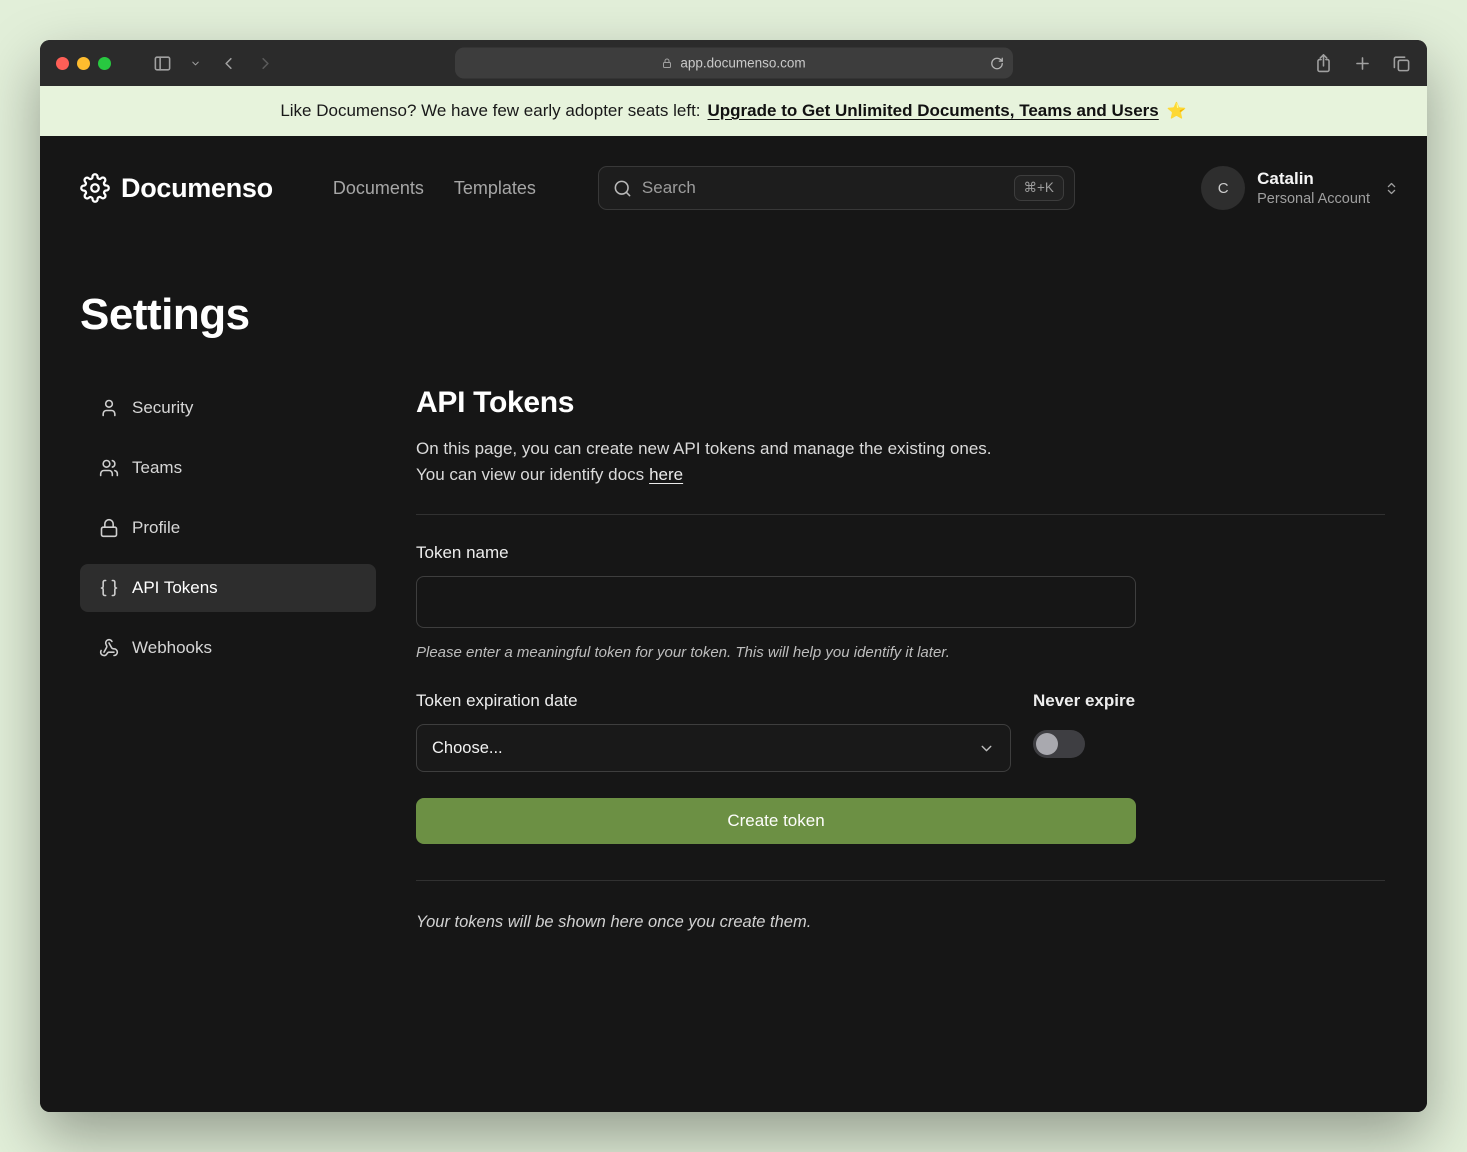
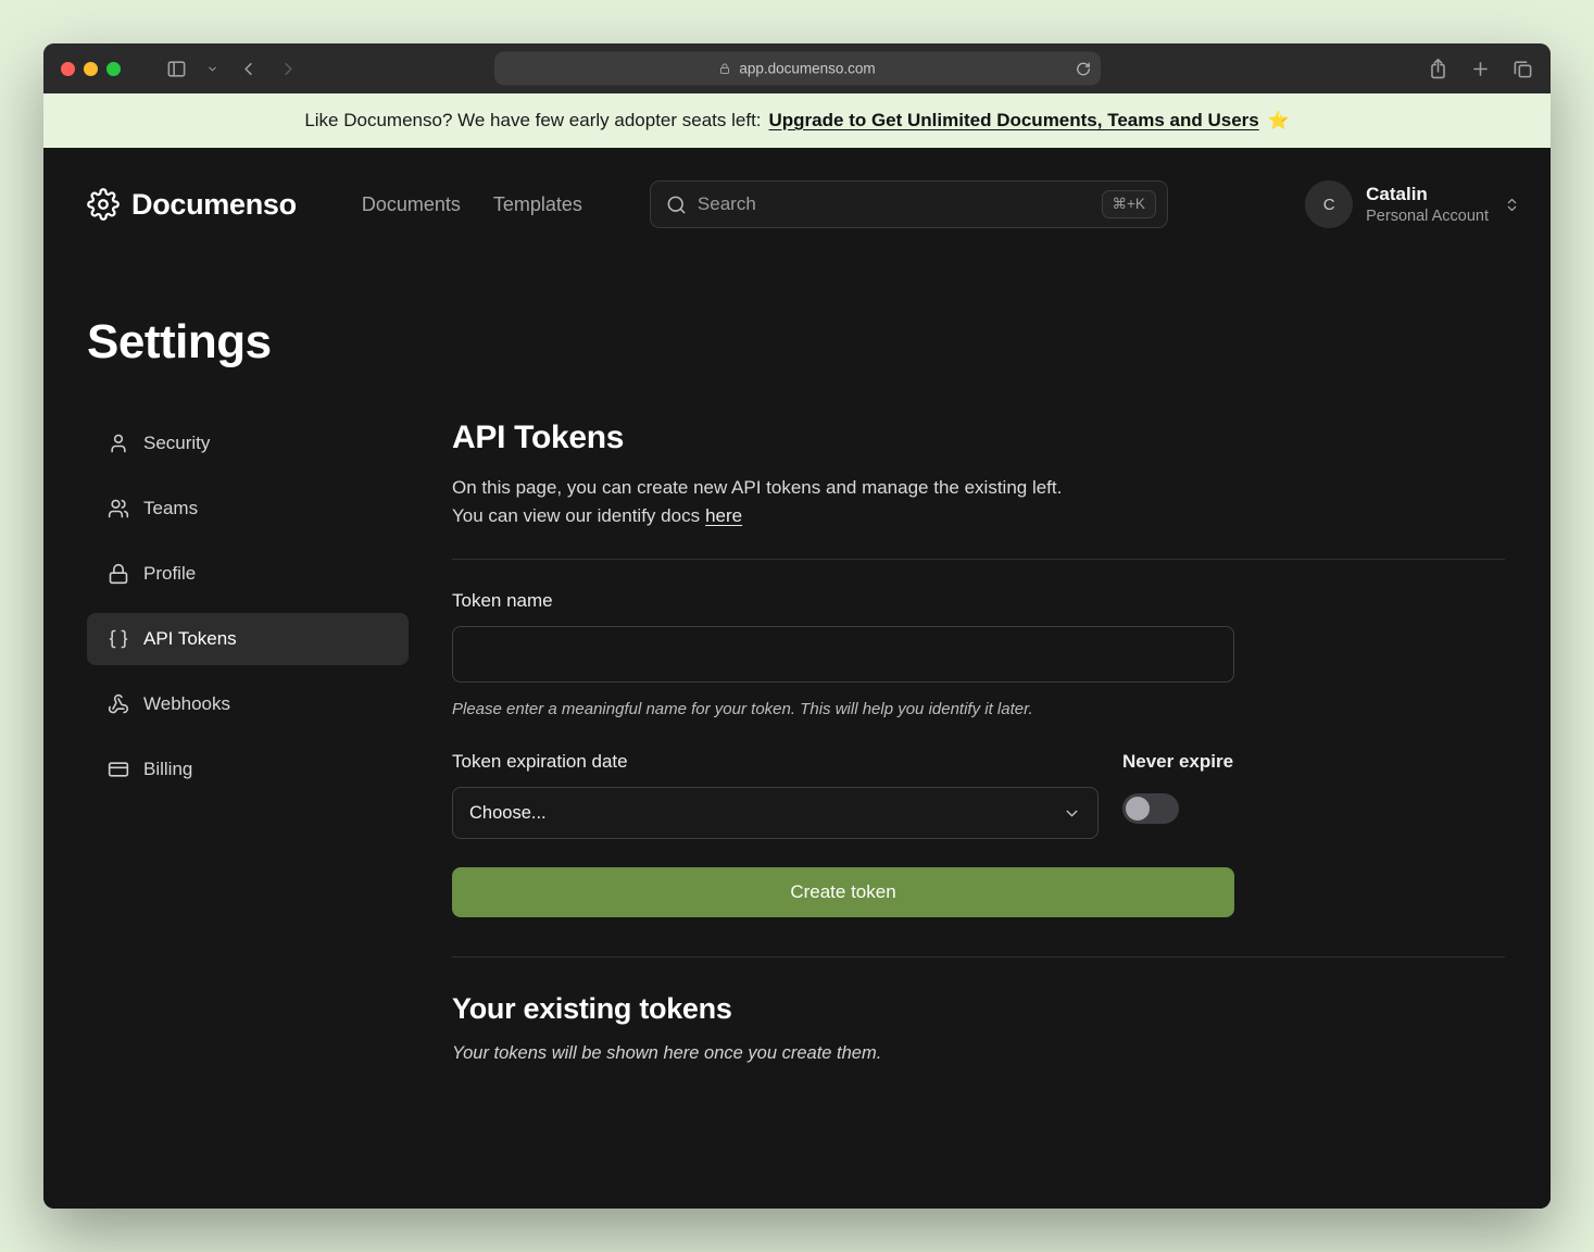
  app.documenso.com
  Like Documenso? We have few early adopter seats left:
  Upgrade to Get Unlimited Documents, Teams and Users
  ⭐
  Documenso
  Documents
  Templates
  Search
  ⌘+K
  C
  Catalin
  Personal Account
  Settings
  Security
  Teams
  Profile
  API Tokens
  Webhooks
+ Billing
  API Tokens
- On this page, you can create new API tokens and manage the existing ones.
+ On this page, you can create new API tokens and manage the existing left.
  You can view our identify docs here
  Token name
- Please enter a meaningful token for your token. This will help you identify it later.
+ Please enter a meaningful name for your token. This will help you identify it later.
  Token expiration date
  Choose...
  Never expire
  Create token
+ Your existing tokens
  Your tokens will be shown here once you create them.
